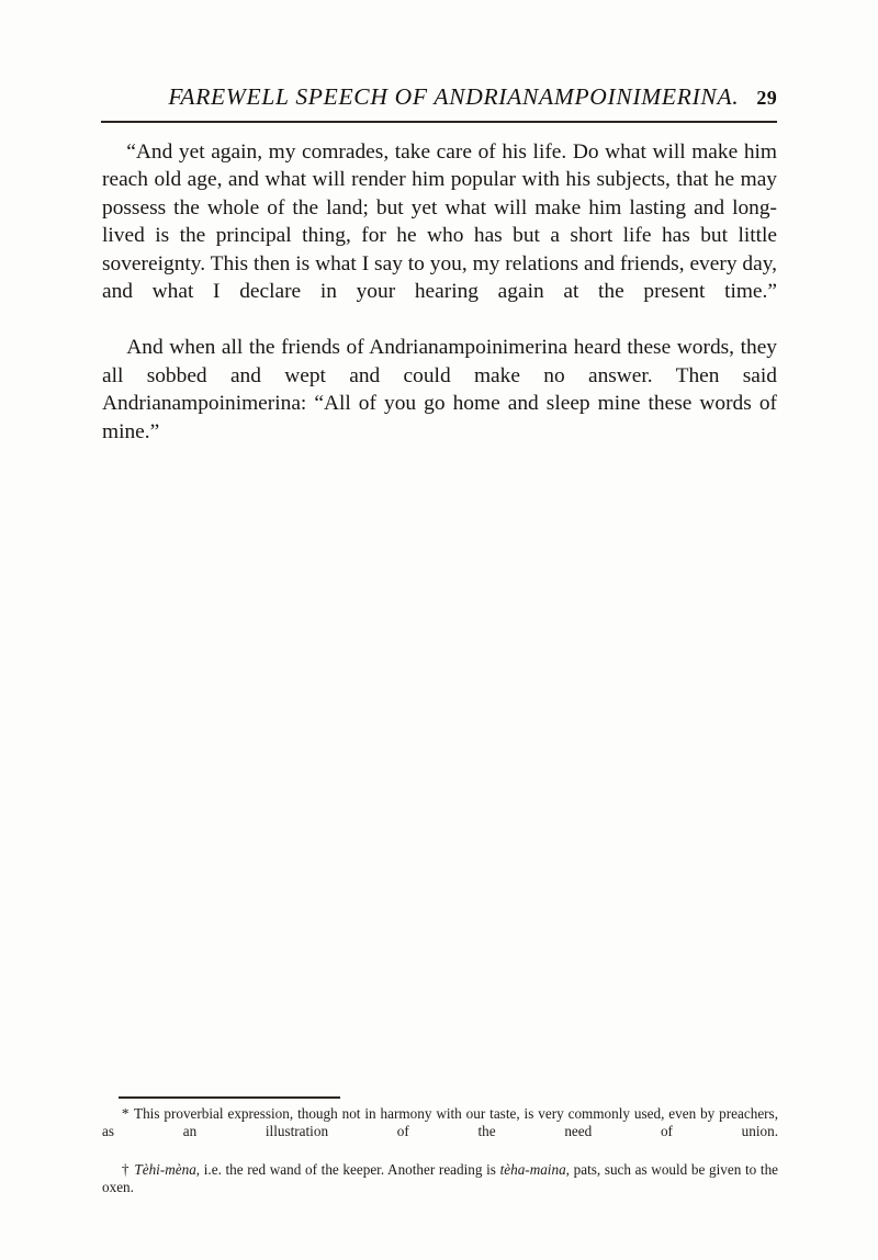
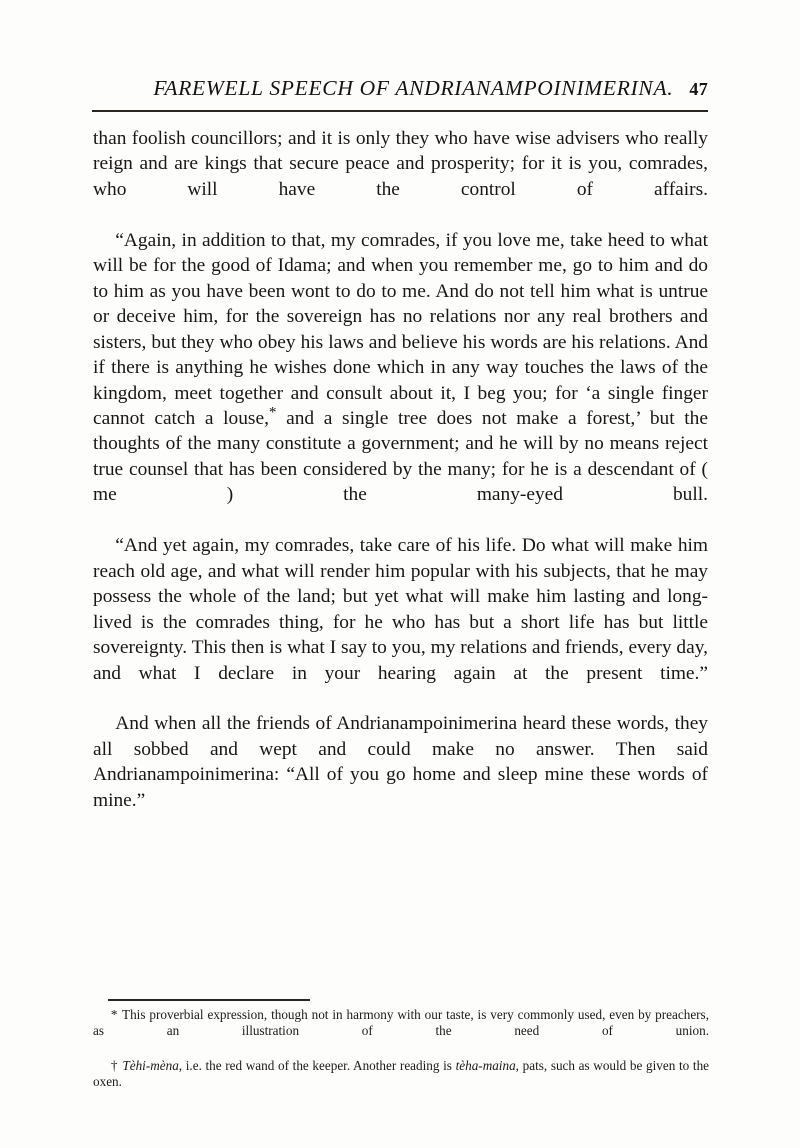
  FAREWELL SPEECH OF ANDRIANAMPOINIMERINA.
- 29
+ 47
+ than foolish councillors; and it is only they who have wise advisers who really reign and are kings that secure peace and prosperity; for it is you, comrades, who will have the control of affairs.
+ “Again, in addition to that, my comrades, if you love me, take heed to what will be for the good of Idama; and when you remember me, go to him and do to him as you have been wont to do to me. And do not tell him what is untrue or deceive him, for the sovereign has no relations nor any real brothers and sisters, but they who obey his laws and believe his words are his relations. And if there is anything he wishes done which in any way touches the laws of the kingdom, meet together and consult about it, I beg you; for ‘a single finger cannot catch a louse,* and a single tree does not make a forest,’ but the thoughts of the many constitute a government; and he will by no means reject true counsel that has been considered by the many; for he is a descendant of ( me ) the many-eyed bull.
- “And yet again, my comrades, take care of his life. Do what will make him reach old age, and what will render him popular with his subjects, that he may possess the whole of the land; but yet what will make him lasting and long-lived is the principal thing, for he who has but a short life has but little sovereignty. This then is what I say to you, my relations and friends, every day, and what I declare in your hearing again at the present time.”
+ “And yet again, my comrades, take care of his life. Do what will make him reach old age, and what will render him popular with his subjects, that he may possess the whole of the land; but yet what will make him lasting and long-lived is the comrades thing, for he who has but a short life has but little sovereignty. This then is what I say to you, my relations and friends, every day, and what I declare in your hearing again at the present time.”
  And when all the friends of Andrianampoinimerina heard these words, they all sobbed and wept and could make no answer. Then said Andrianampoinimerina: “All of you go home and sleep mine these words of mine.”
  * This proverbial expression, though not in harmony with our taste, is very commonly used, even by preachers, as an illustration of the need of union.
  † Tèhi-mèna, i.e. the red wand of the keeper. Another reading is tèha-maina, pats, such as would be given to the oxen.
